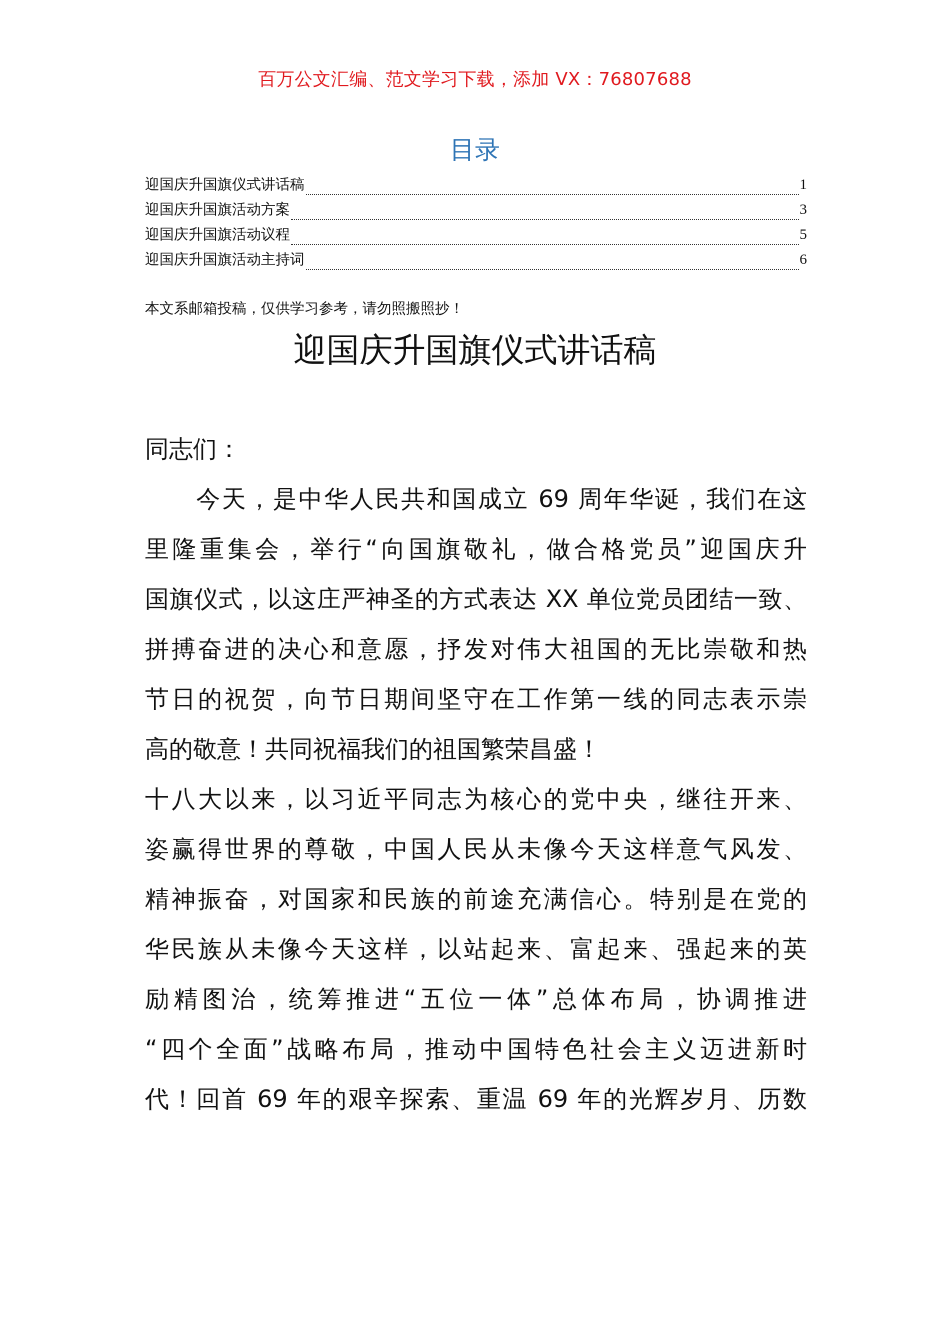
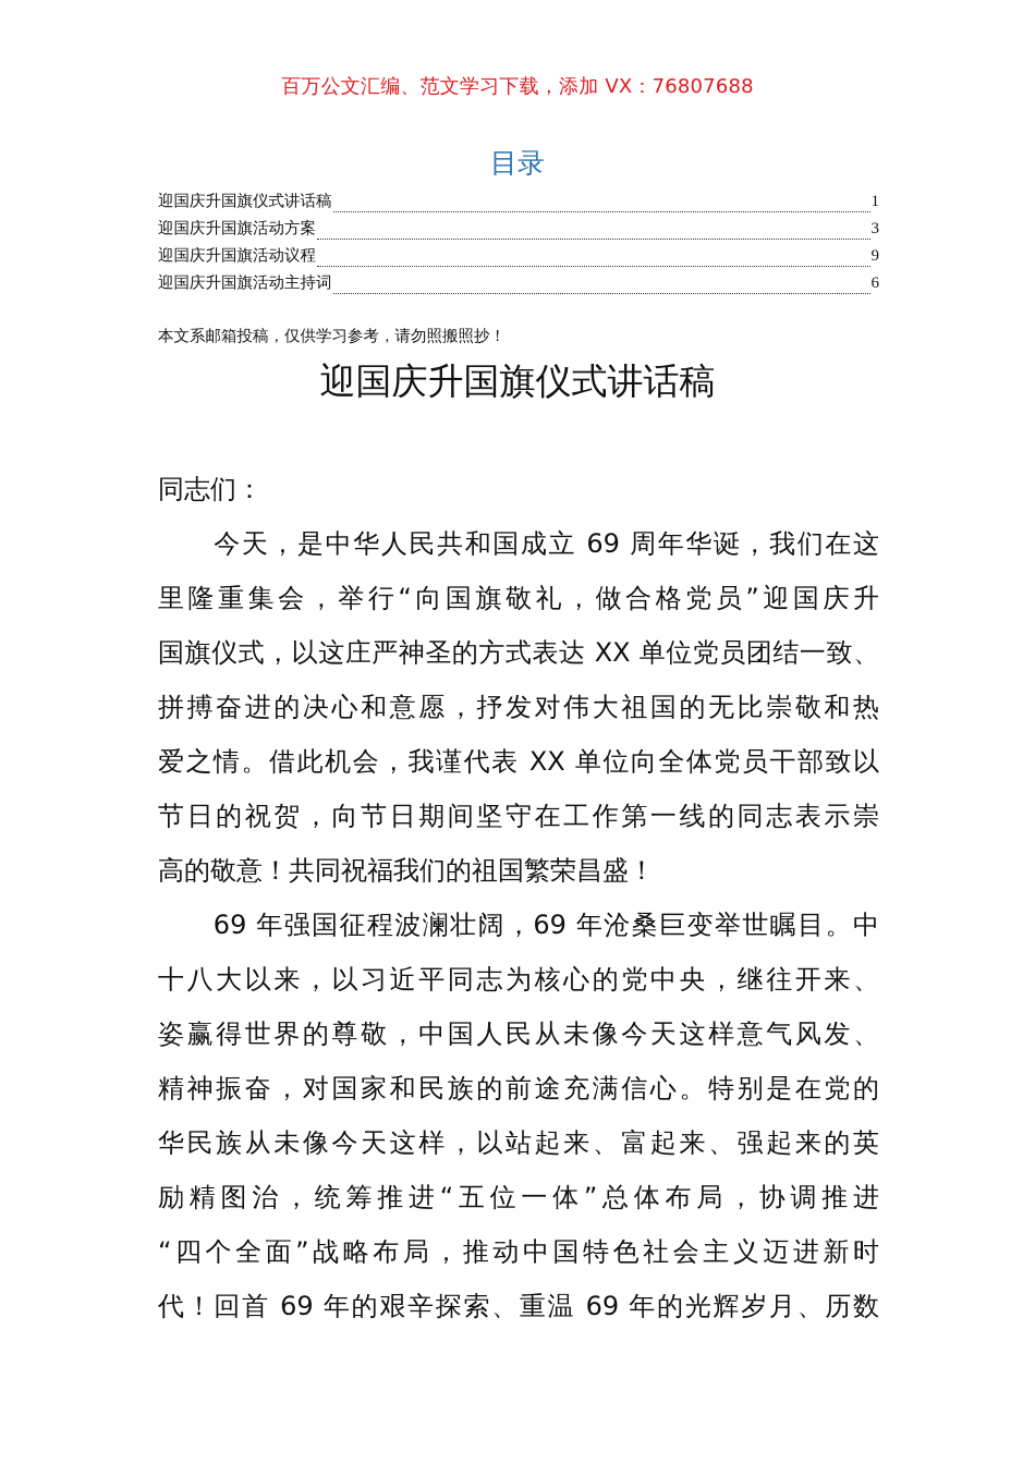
  百万公文汇编、范文学习下载，添加 VX：76807688
  目录
  迎国庆升国旗仪式讲话稿
  1
  迎国庆升国旗活动方案
  3
  迎国庆升国旗活动议程
- 5
+ 9
  迎国庆升国旗活动主持词
  6
  本文系邮箱投稿，仅供学习参考，请勿照搬照抄！
  迎国庆升国旗仪式讲话稿
  同志们：
  今天，是中华人民共和国成立 69 周年华诞，我们在这
  里隆重集会，举行“向国旗敬礼，做合格党员”迎国庆升
  国旗仪式，以这庄严神圣的方式表达 XX 单位党员团结一致、
  拼搏奋进的决心和意愿，抒发对伟大祖国的无比崇敬和热
+ 爱之情。借此机会，我谨代表 XX 单位向全体党员干部致以
  节日的祝贺，向节日期间坚守在工作第一线的同志表示崇
  高的敬意！共同祝福我们的祖国繁荣昌盛！
+ 69 年强国征程波澜壮阔，69 年沧桑巨变举世瞩目。中
  十八大以来，以习近平同志为核心的党中央，继往开来、
  姿赢得世界的尊敬，中国人民从未像今天这样意气风发、
  精神振奋，对国家和民族的前途充满信心。特别是在党的
  华民族从未像今天这样，以站起来、富起来、强起来的英
  励精图治，统筹推进“五位一体”总体布局，协调推进
  “四个全面”战略布局，推动中国特色社会主义迈进新时
  代！回首 69 年的艰辛探索、重温 69 年的光辉岁月、历数
